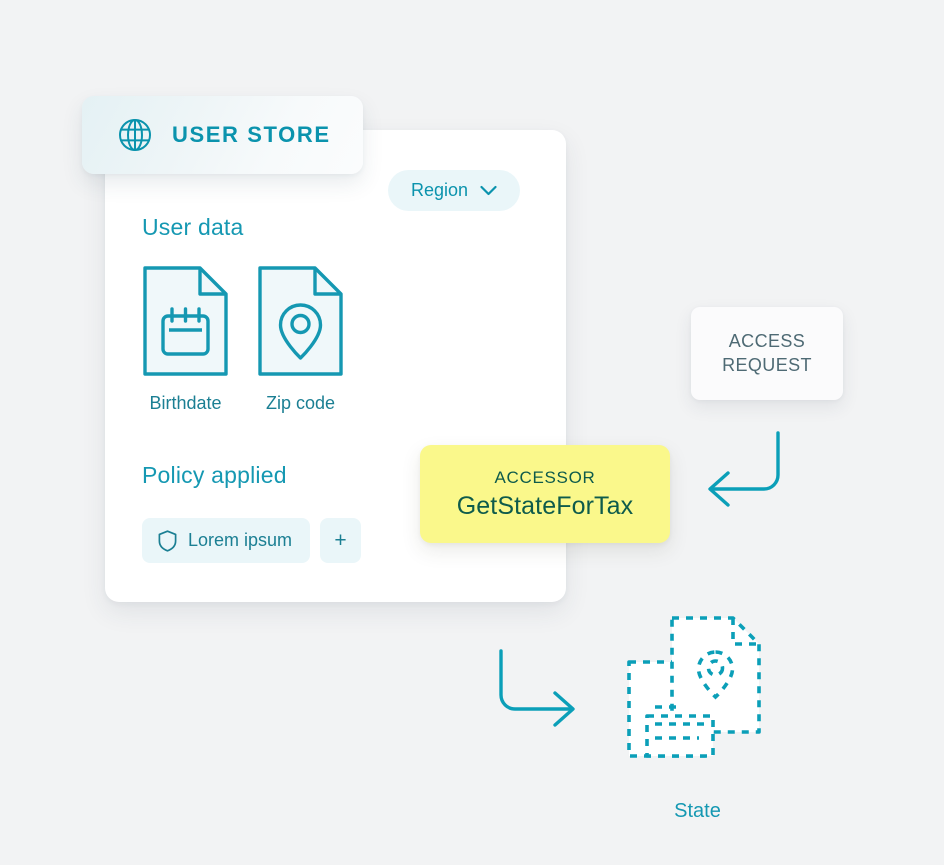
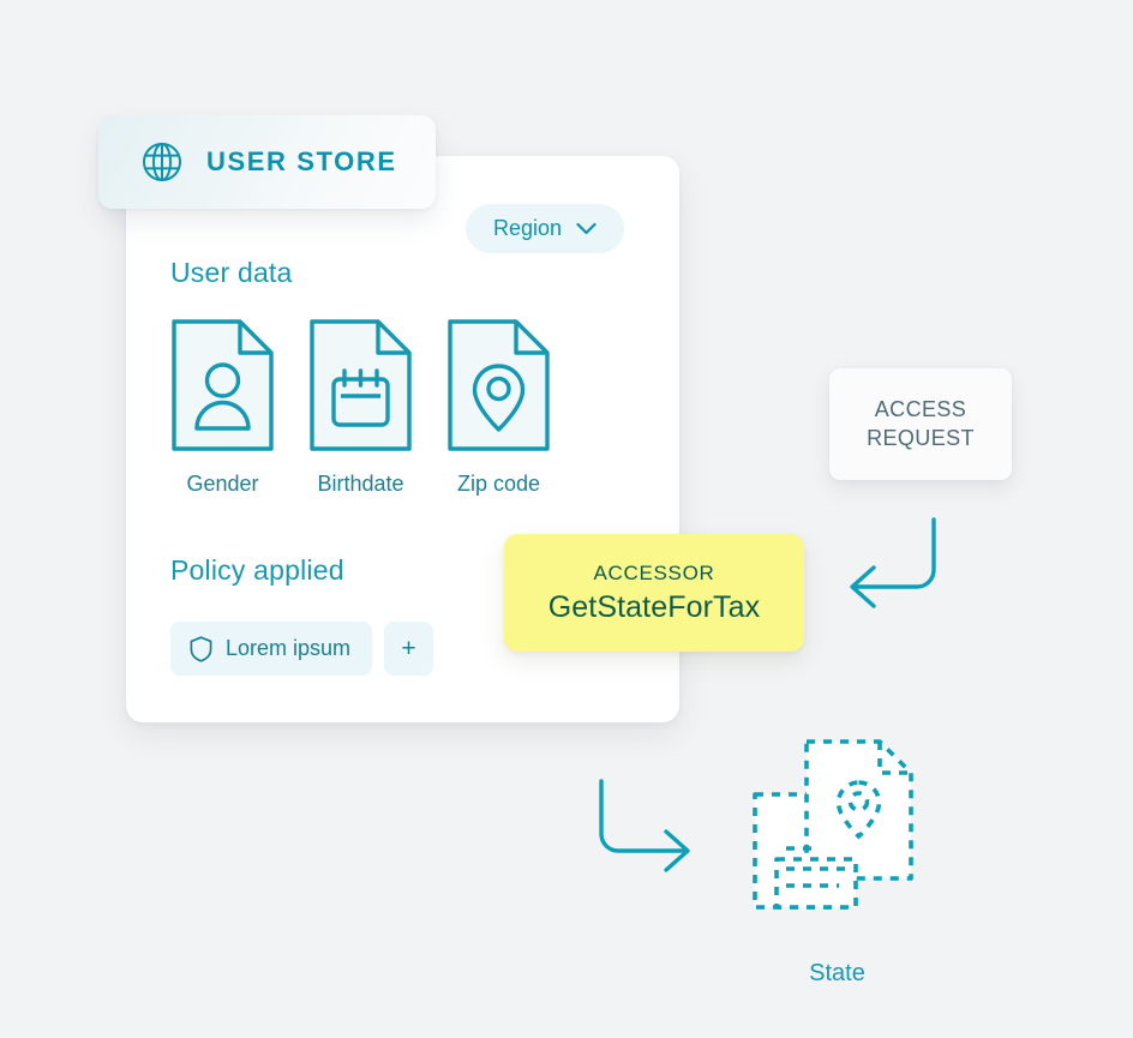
  USER STORE
  Region
  User data
+ Gender
  Birthdate
  Zip code
  Policy applied
  Lorem ipsum
  +
  ACCESS
  REQUEST
  ACCESSOR
  GetStateForTax
  State
